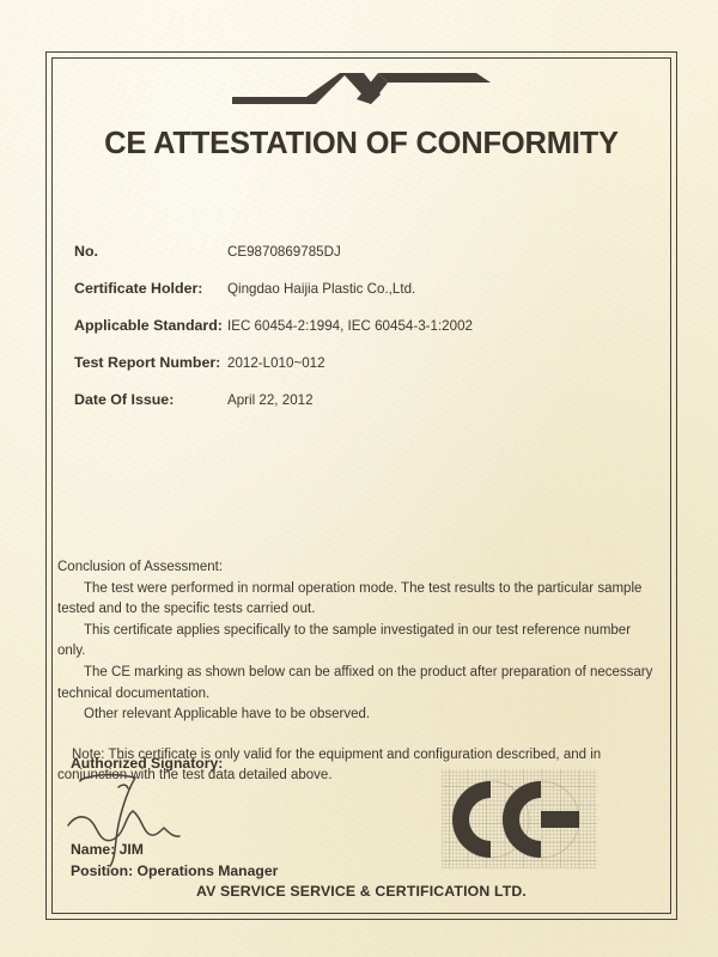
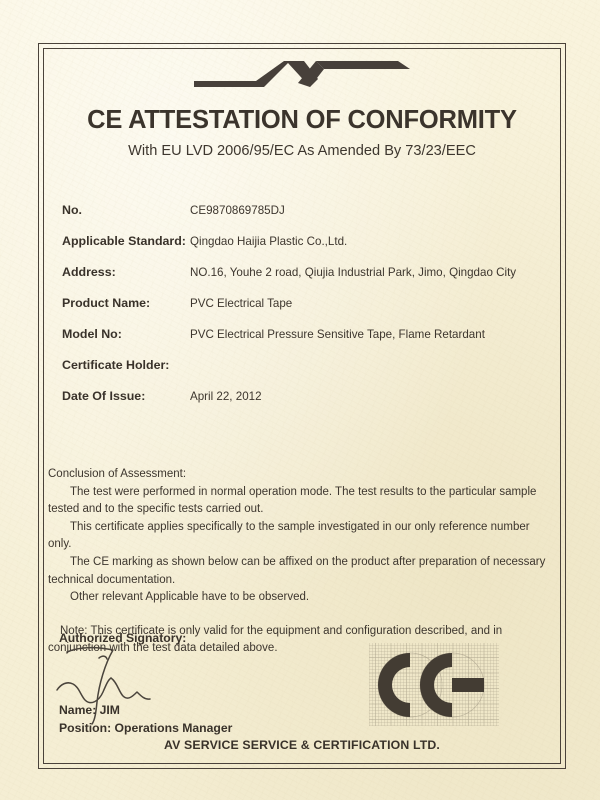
  CE ATTESTATION OF CONFORMITY
+ With EU LVD 2006/95/EC As Amended By 73/23/EEC
  No.
  CE9870869785DJ
- Certificate Holder:
+ Applicable Standard:
  Qingdao Haijia Plastic Co.,Ltd.
+ Address:
+ NO.16, Youhe 2 road, Qiujia Industrial Park, Jimo, Qingdao City
+ Product Name:
+ PVC Electrical Tape
+ Model No:
+ PVC Electrical Pressure Sensitive Tape, Flame Retardant
- Applicable Standard:
+ Certificate Holder:
- IEC 60454-2:1994, IEC 60454-3-1:2002
- Test Report Number:
- 2012-L010~012
  Date Of Issue:
  April 22, 2012
  Conclusion of Assessment:
  The test were performed in normal operation mode. The test results to the particular sample tested and to the specific tests carried out.
- This certificate applies specifically to the sample investigated in our test reference number only.
+ This certificate applies specifically to the sample investigated in our only reference number only.
  The CE marking as shown below can be affixed on the product after preparation of necessary technical documentation.
  Other relevant Applicable have to be observed.
  Note: This certificate is only valid for the equipment and configuration described, and in conjuti with the test data detailed above.
  Authorized Signatory:
  Name: JIM
  Position: Operations Manager
  AV SERVICE SERVICE & CERTIFICATION LTD.
